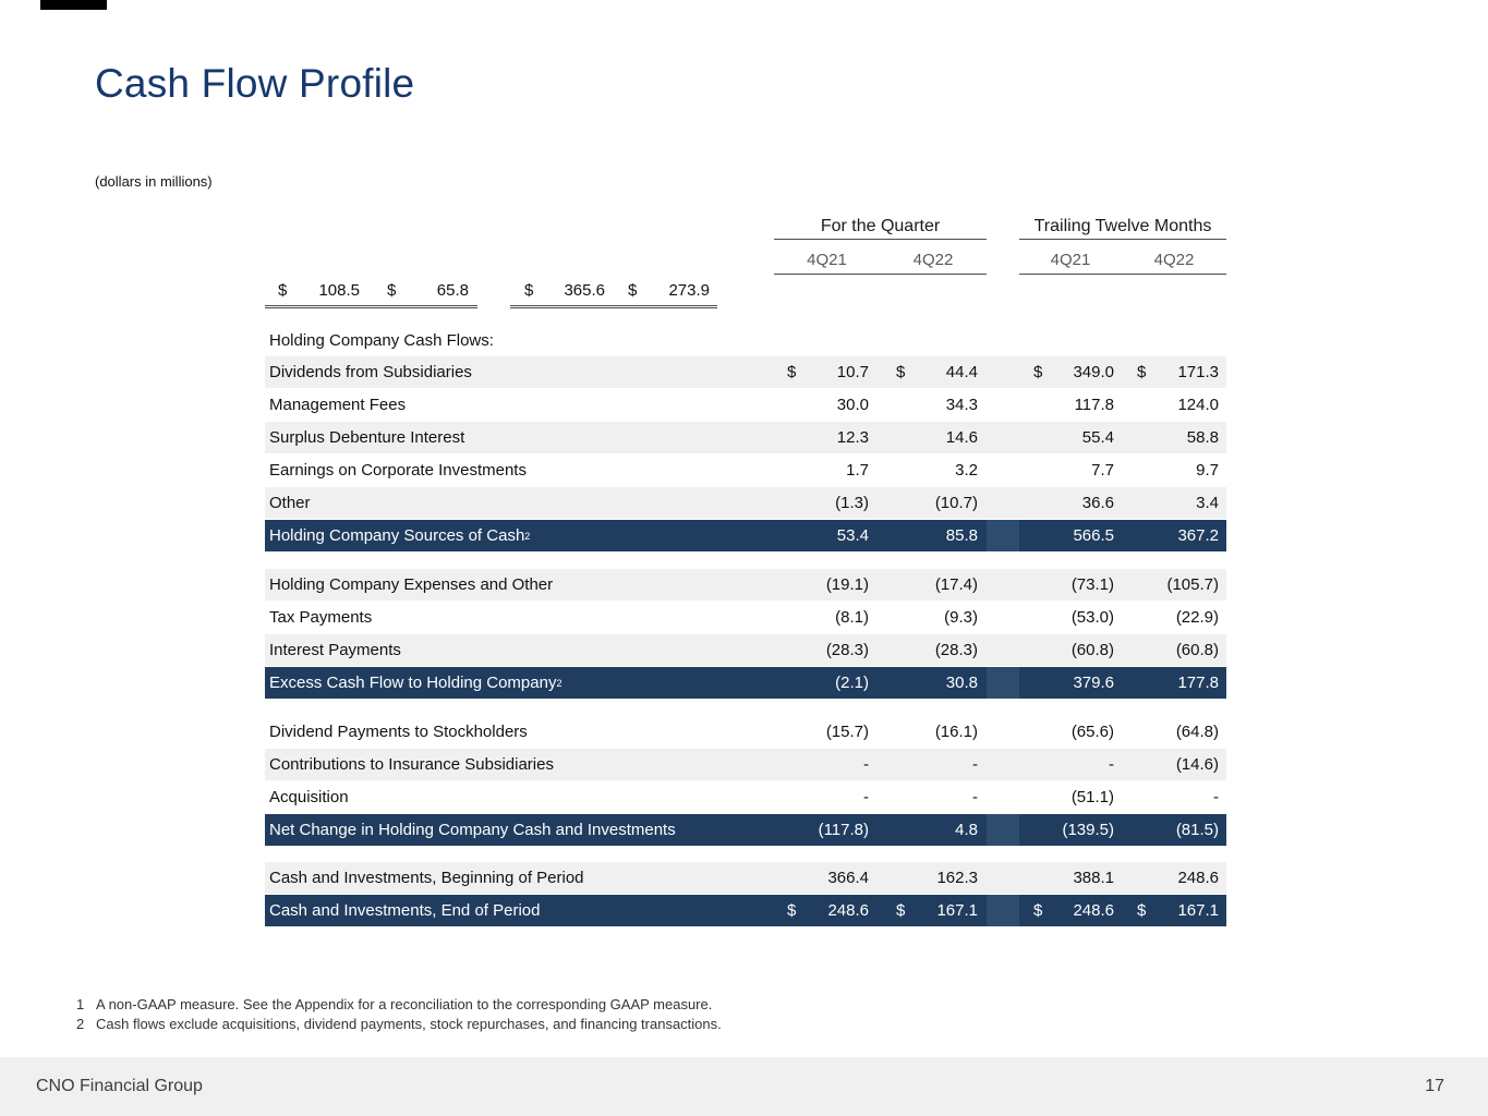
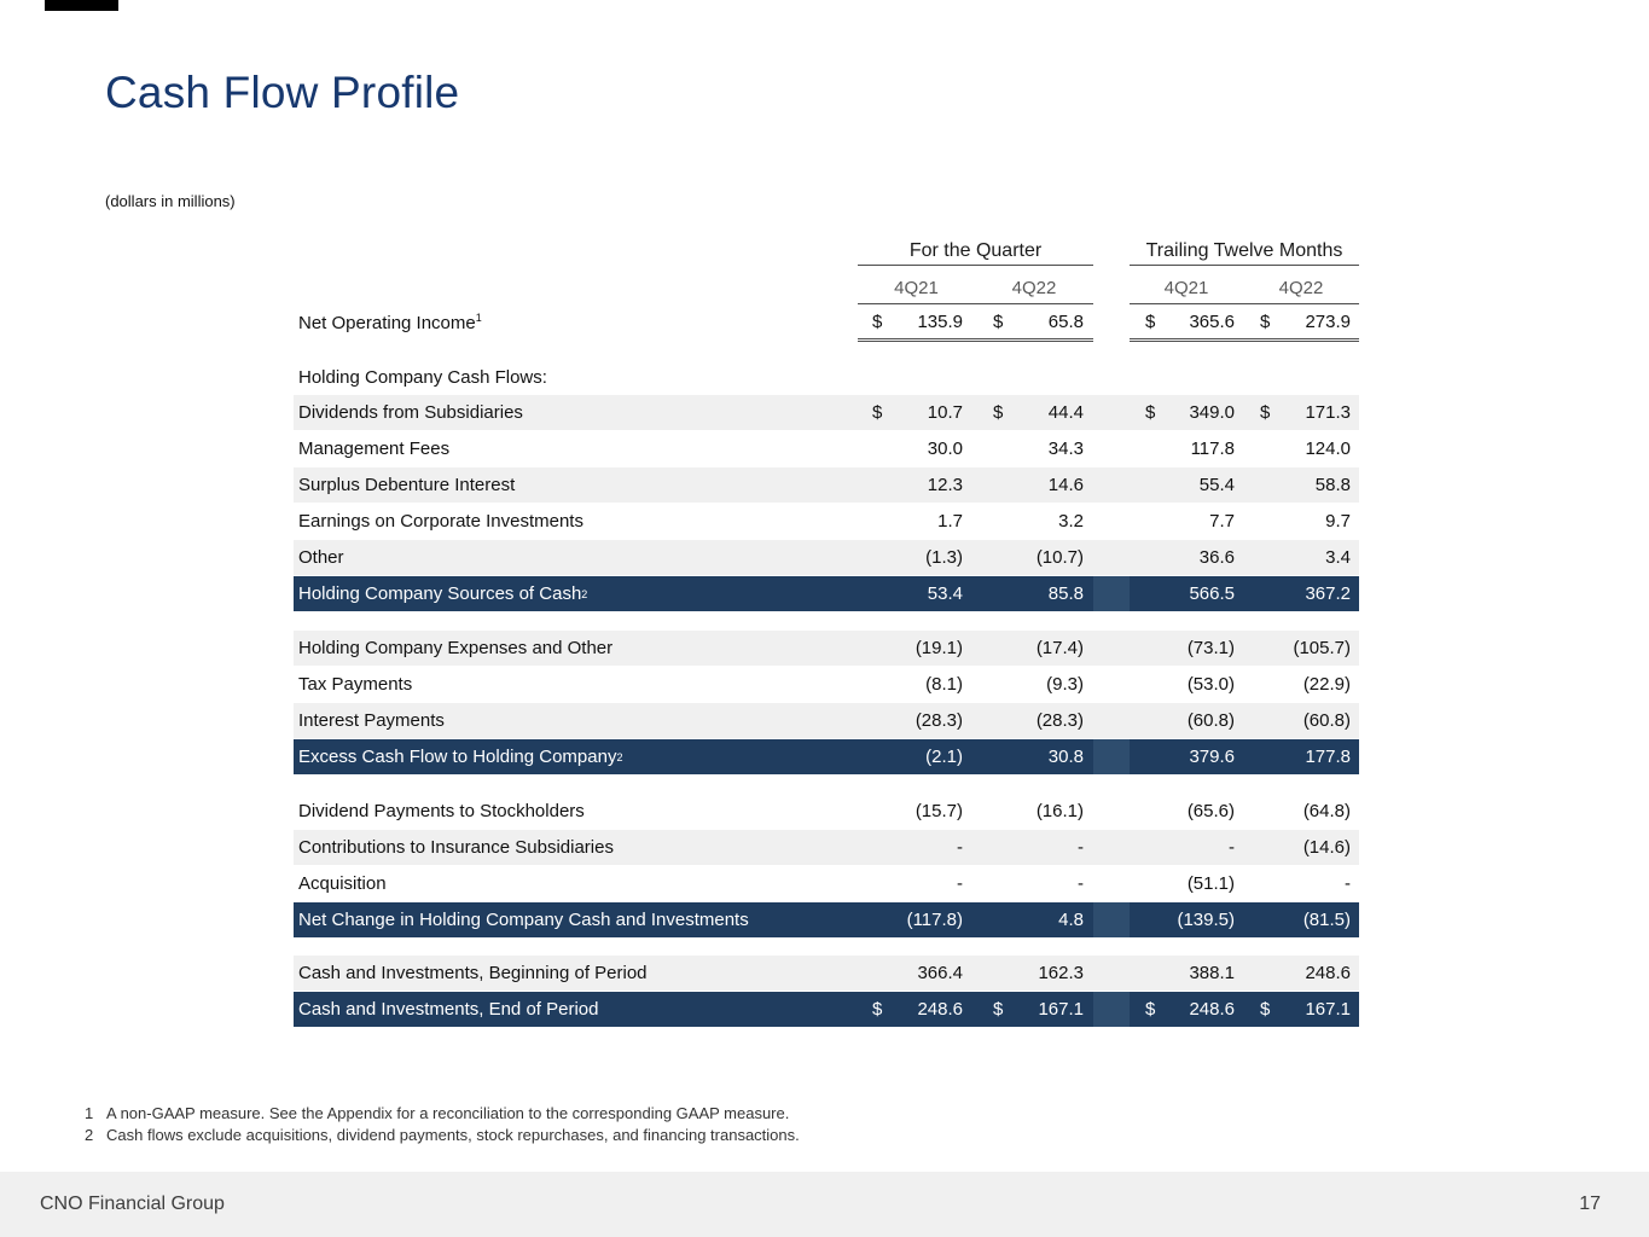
  Cash Flow Profile
  (dollars in millions)
  For the Quarter
  Trailing Twelve Months
  4Q21
  4Q22
  4Q21
  4Q22
+ Net Operating Income1
  $
- 108.5
+ 135.9
  $
  65.8
  $
  365.6
  $
  273.9
  Holding Company Cash Flows:
  Dividends from Subsidiaries
  $
  10.7
  $
  44.4
  $
  349.0
  $
  171.3
  Management Fees
  30.0
  34.3
  117.8
  124.0
  Surplus Debenture Interest
  12.3
  14.6
  55.4
  58.8
  Earnings on Corporate Investments
  1.7
  3.2
  7.7
  9.7
  Other
  (1.3)
  (10.7)
  36.6
  3.4
  Holding Company Sources of Cash
  2
  53.4
  85.8
  566.5
  367.2
  Holding Company Expenses and Other
  (19.1)
  (17.4)
  (73.1)
  (105.7)
  Tax Payments
  (8.1)
  (9.3)
  (53.0)
  (22.9)
  Interest Payments
  (28.3)
  (28.3)
  (60.8)
  (60.8)
  Excess Cash Flow to Holding Company
  2
  (2.1)
  30.8
  379.6
  177.8
  Dividend Payments to Stockholders
  (15.7)
  (16.1)
  (65.6)
  (64.8)
  Contributions to Insurance Subsidiaries
  -
  -
  -
  (14.6)
  Acquisition
  -
  -
  (51.1)
  -
  Net Change in Holding Company Cash and Investments
  (117.8)
  4.8
  (139.5)
  (81.5)
  Cash and Investments, Beginning of Period
  366.4
  162.3
  388.1
  248.6
  Cash and Investments, End of Period
  $
  248.6
  $
  167.1
  $
  248.6
  $
  167.1
  1
  A non-GAAP measure. See the Appendix for a reconciliation to the corresponding GAAP measure.
  2
  Cash flows exclude acquisitions, dividend payments, stock repurchases, and financing transactions.
  CNO Financial Group
  17
